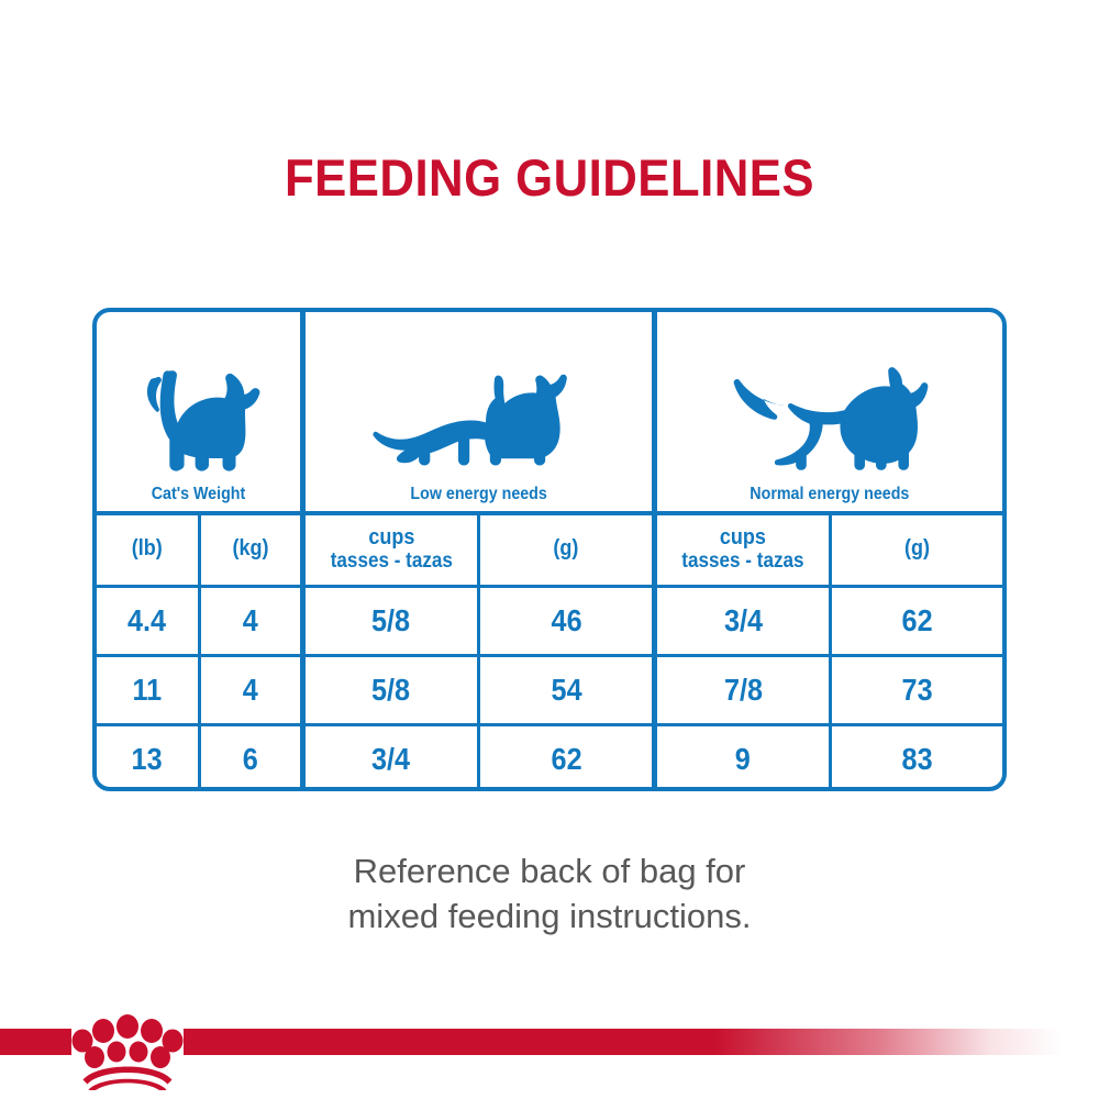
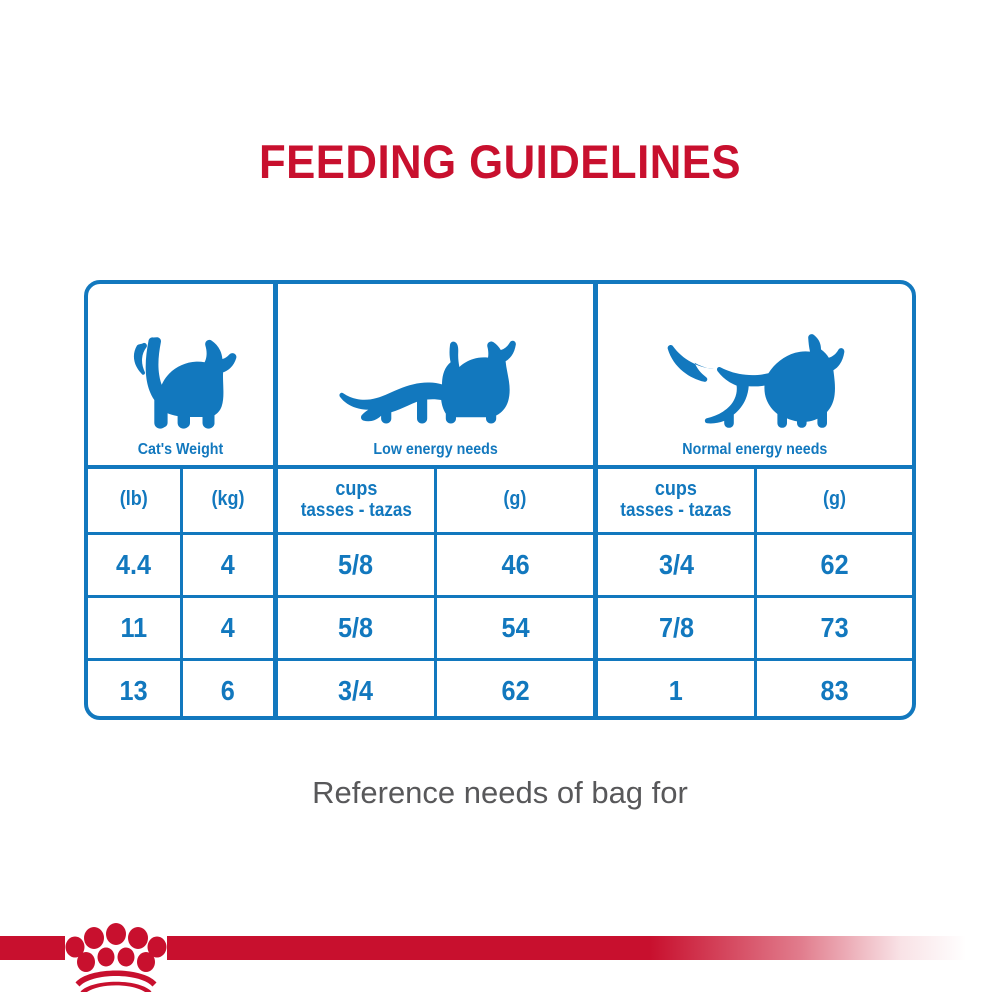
  FEEDING GUIDELINES
  Cat's Weight	Low energy needs	Normal energy needs
  (lb)	(kg)	cups tasses - tazas	(g)	cups tasses - tazas	(g)
  4.4	4	5/8	46	3/4	62
  11	4	5/8	54	7/8	73
- 13	6	3/4	62	9	83
+ 13	6	3/4	62	1	83
- Reference back of bag for
+ Reference needs of bag for
- mixed feeding instructions.
